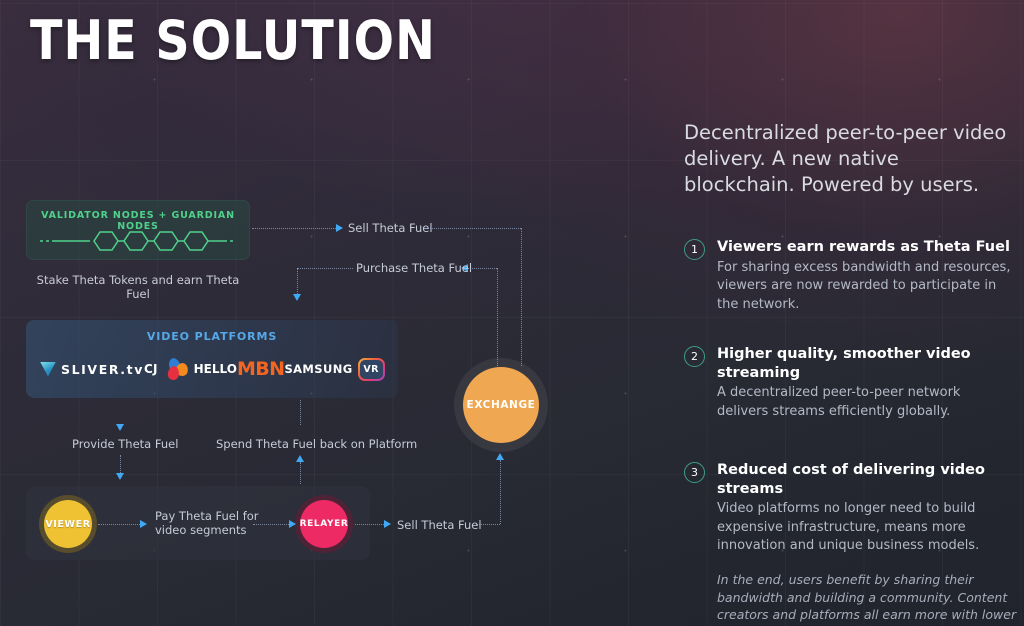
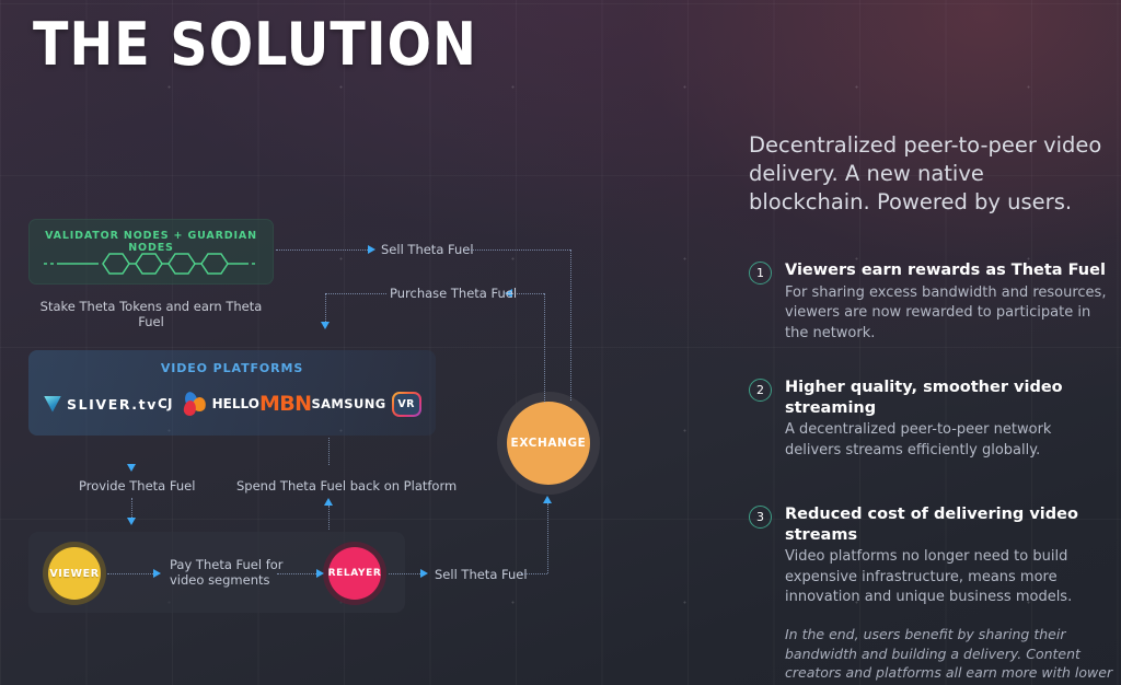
  THE SOLUTION
  VALIDATOR NODES + GUARDIAN NODES
  Stake Theta Tokens and earn Theta Fuel
  VIDEO PLATFORMS
  SLIVER.tv
  CJ
  HELLO
  MBN
  SAMSUNG
  VR
  VIEWER
  RELAYER
  EXCHANGE
  Sell Theta Fuel
  Purchase Theta Fuel
  Provide Theta Fuel
  Spend Theta Fuel back on Platform
  Pay Theta Fuel for
  video segments
  Sell Theta Fuel
  Decentralized peer-to-peer video delivery. A new native blockchain. Powered by users.
  1
  Viewers earn rewards as Theta Fuel
  For sharing excess bandwidth and resources, viewers are now rewarded to participate in the network.
  2
  Higher quality, smoother video streaming
  A decentralized peer-to-peer network delivers streams efficiently globally.
  3
  Reduced cost of delivering video streams
  Video platforms no longer need to build expensive infrastructure, means more innovation and unique business models.
- In the end, users benefit by sharing their bandwidth and building a community. Content creators and platforms all earn more with lower
+ In the end, users benefit by sharing their bandwidth and building a delivery. Content creators and platforms all earn more with lower
